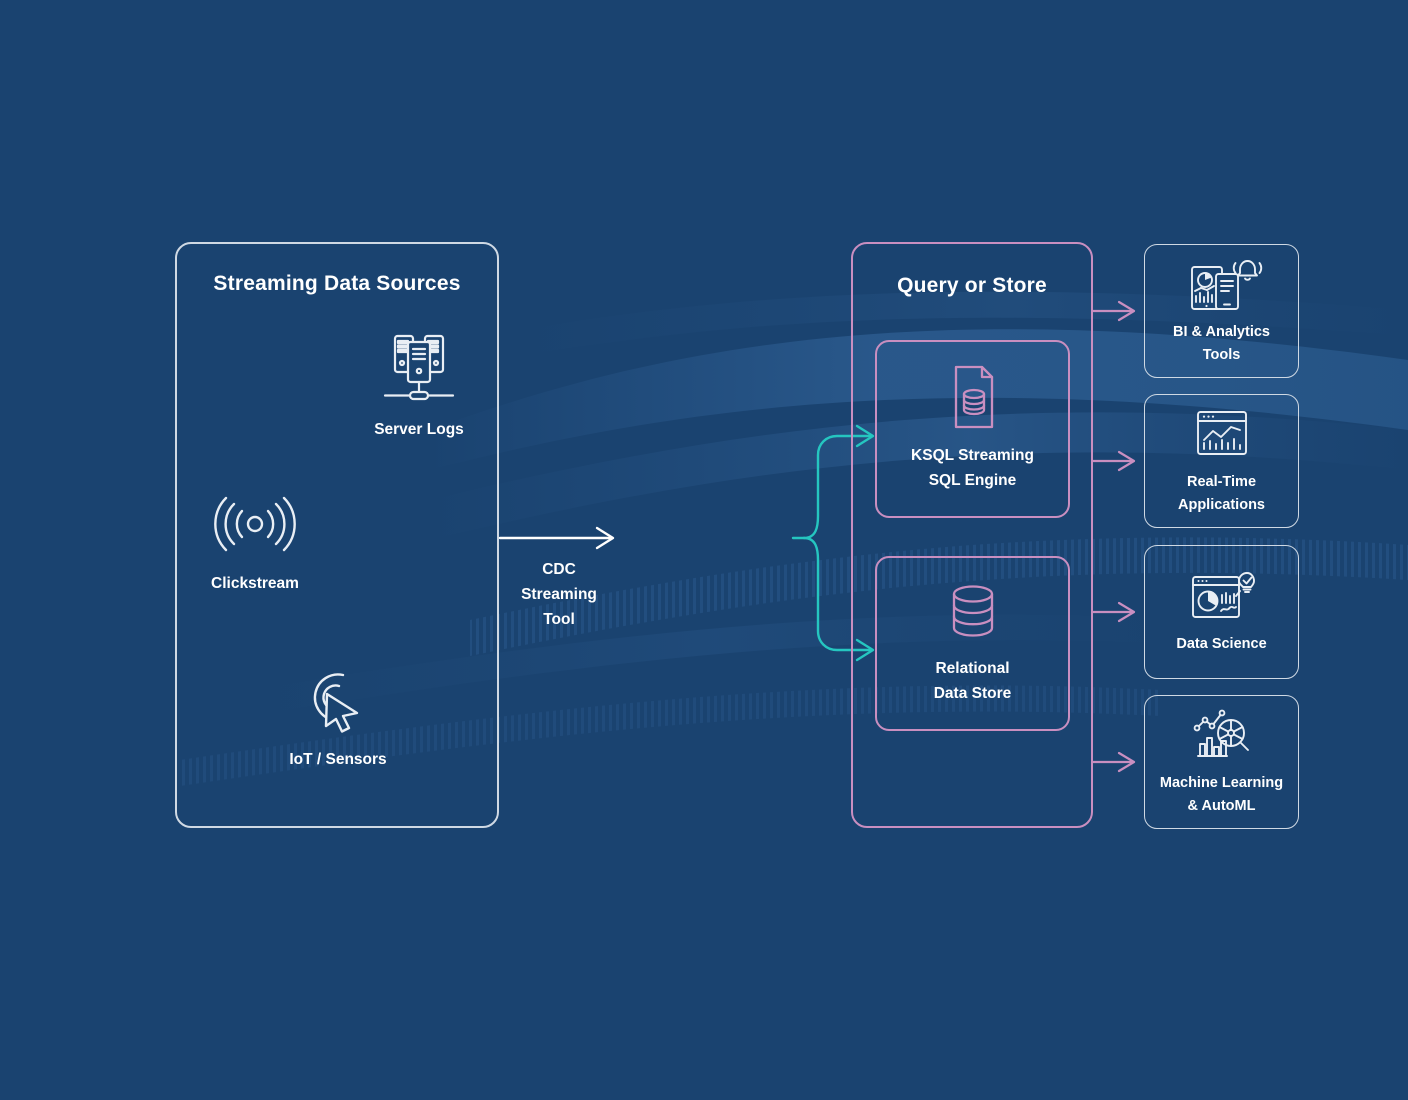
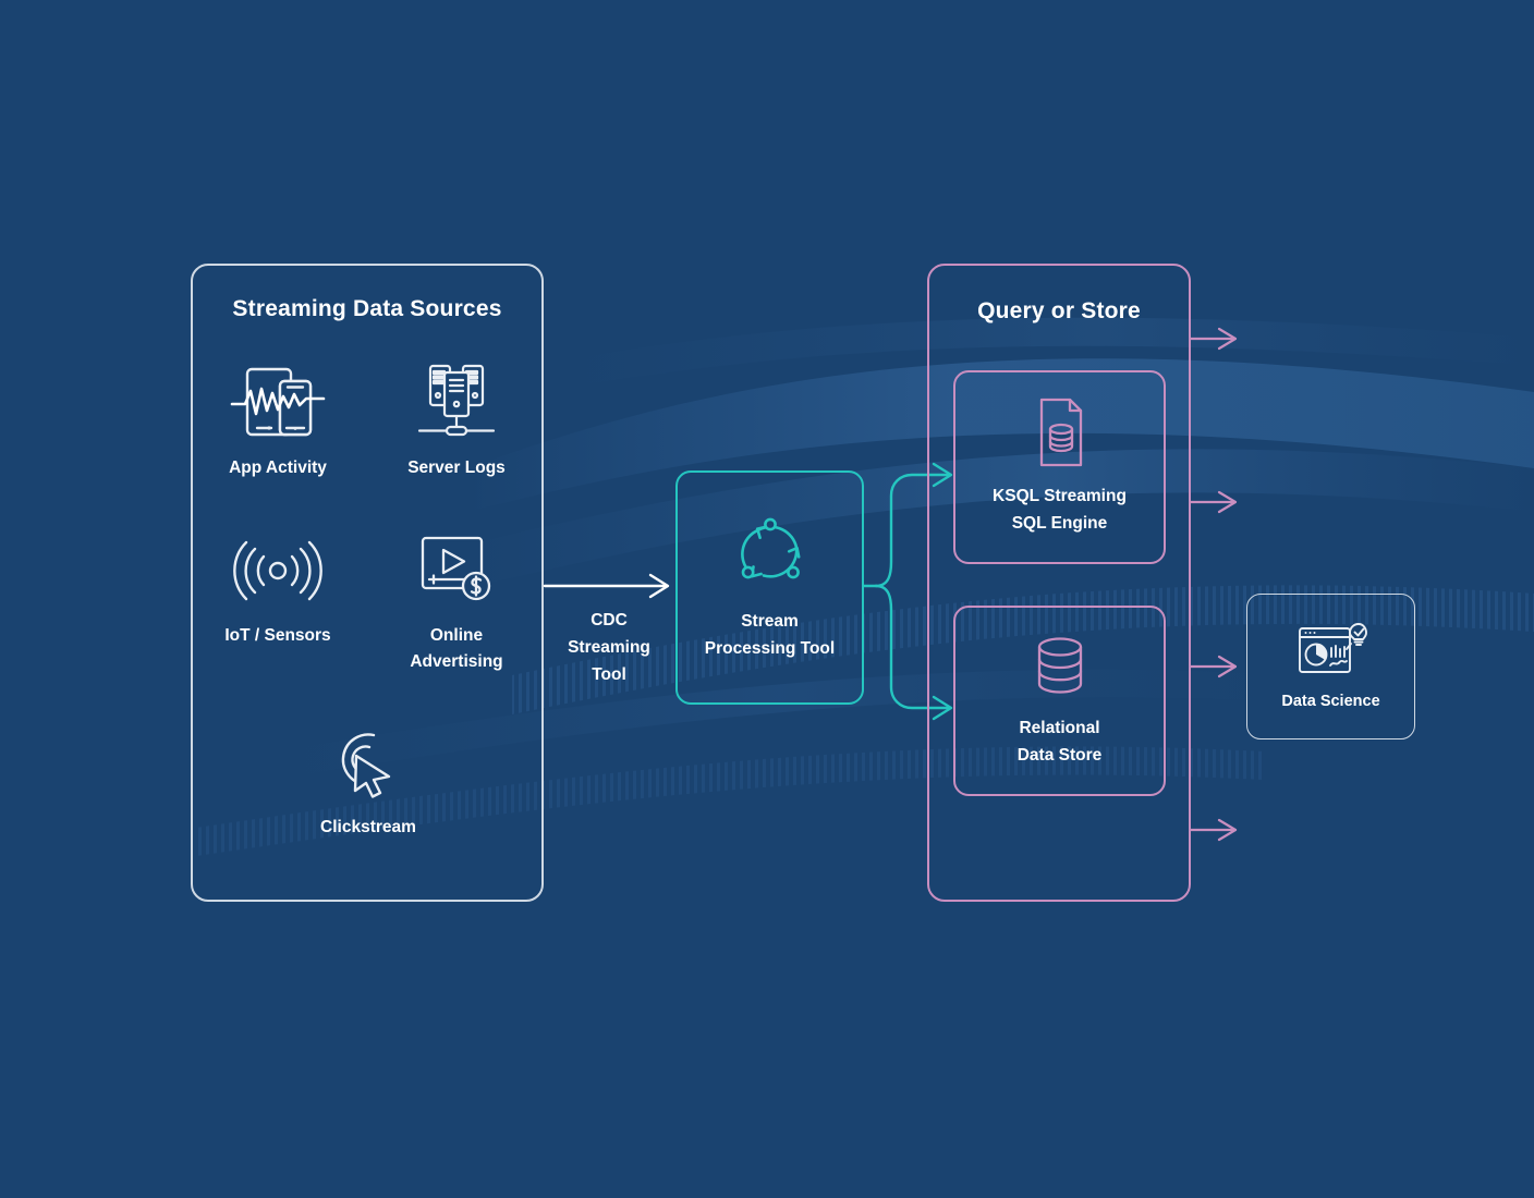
  Streaming Data Sources
+ App Activity
  Server Logs
- Clickstream
+ IoT / Sensors
+ Online
+ Advertising
- IoT / Sensors
+ Clickstream
  CDC
  Streaming
  Tool
+ Stream
+ Processing Tool
  Query or Store
  KSQL Streaming
  SQL Engine
  Relational
  Data Store
- BI & Analytics
- Tools
- Real-Time
- Applications
  Data Science
- Machine Learning
- & AutoML
